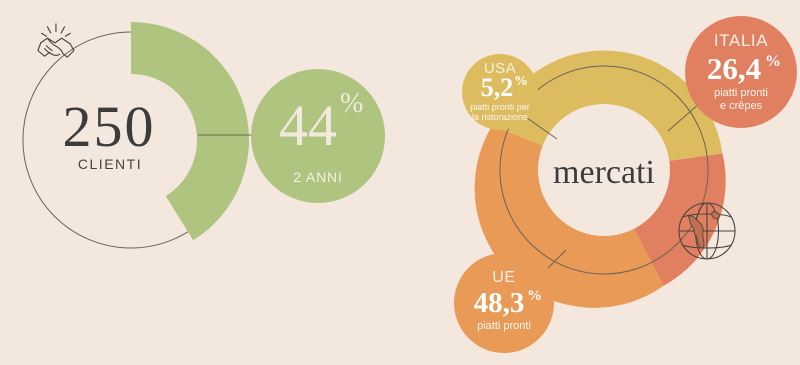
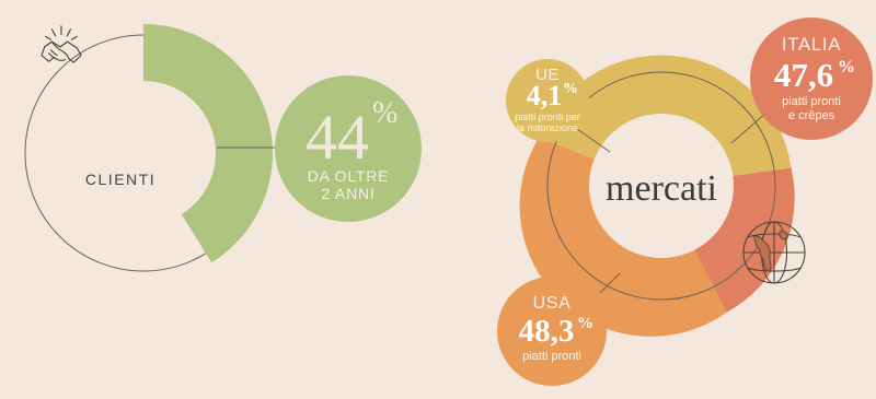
- 250
  CLIENTI
  44
  %
+ DA OLTRE
  2 ANNI
  mercati
- USA
+ UE
- 5,2
+ 4,1
  %
  piatti pronti per
  la ristorazione
  ITALIA
- 26,4
+ 47,6
  %
  piatti pronti
  e crêpes
- UE
+ USA
  48,3
  %
  piatti pronti
